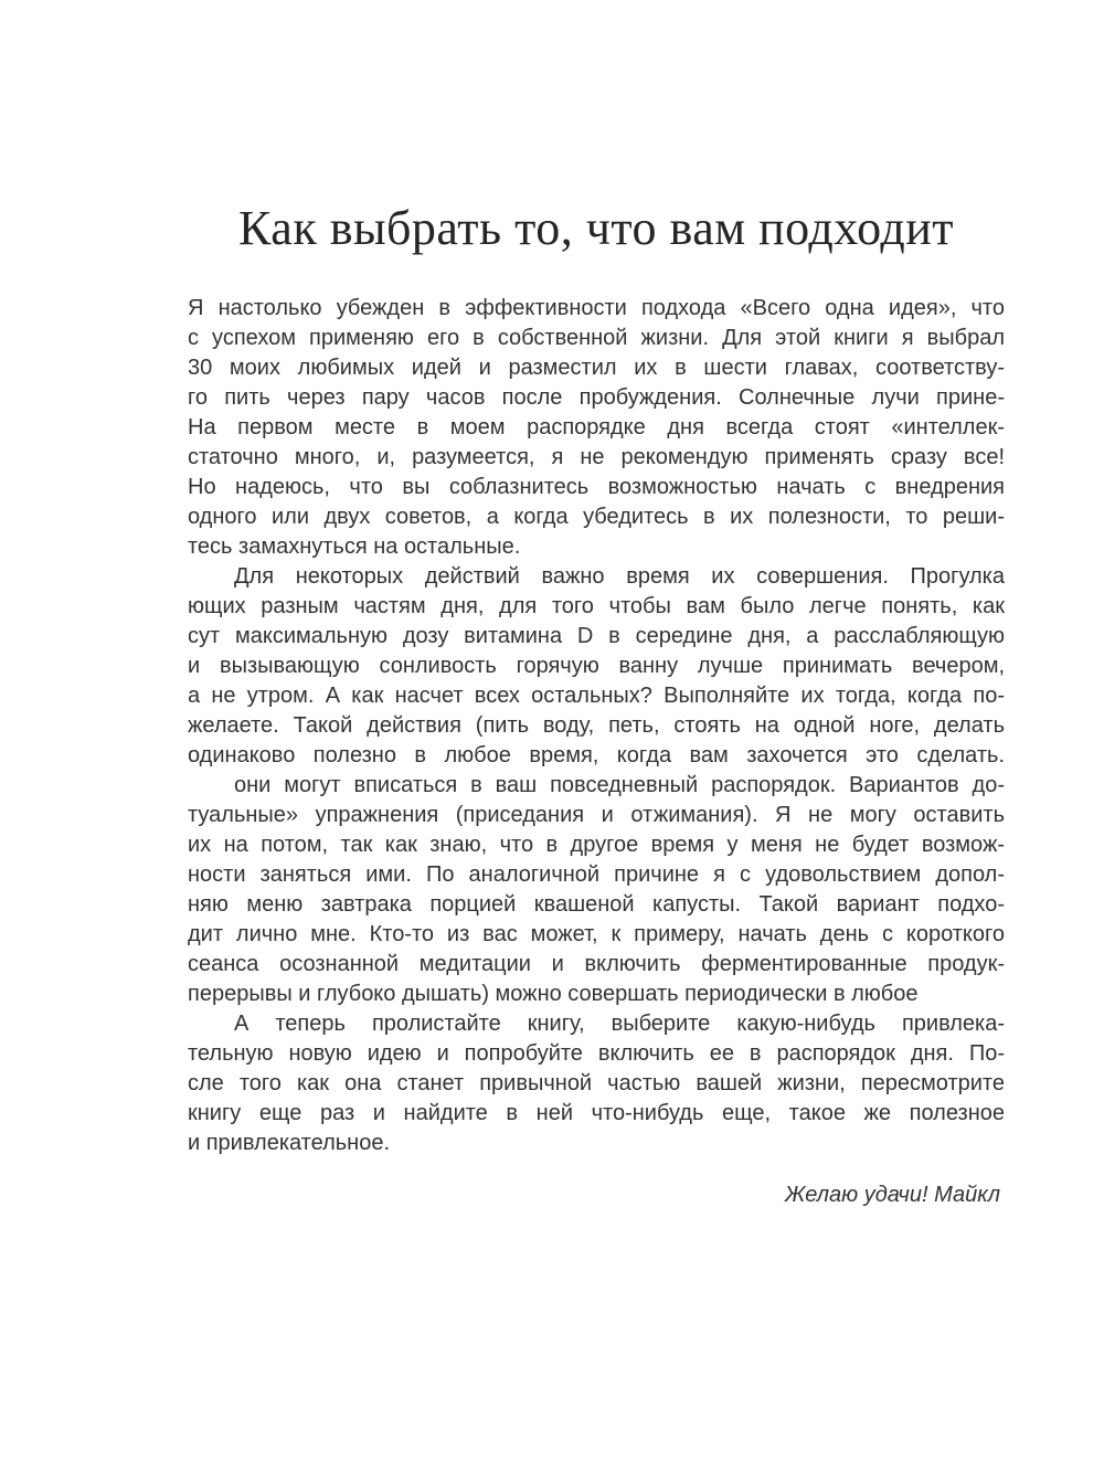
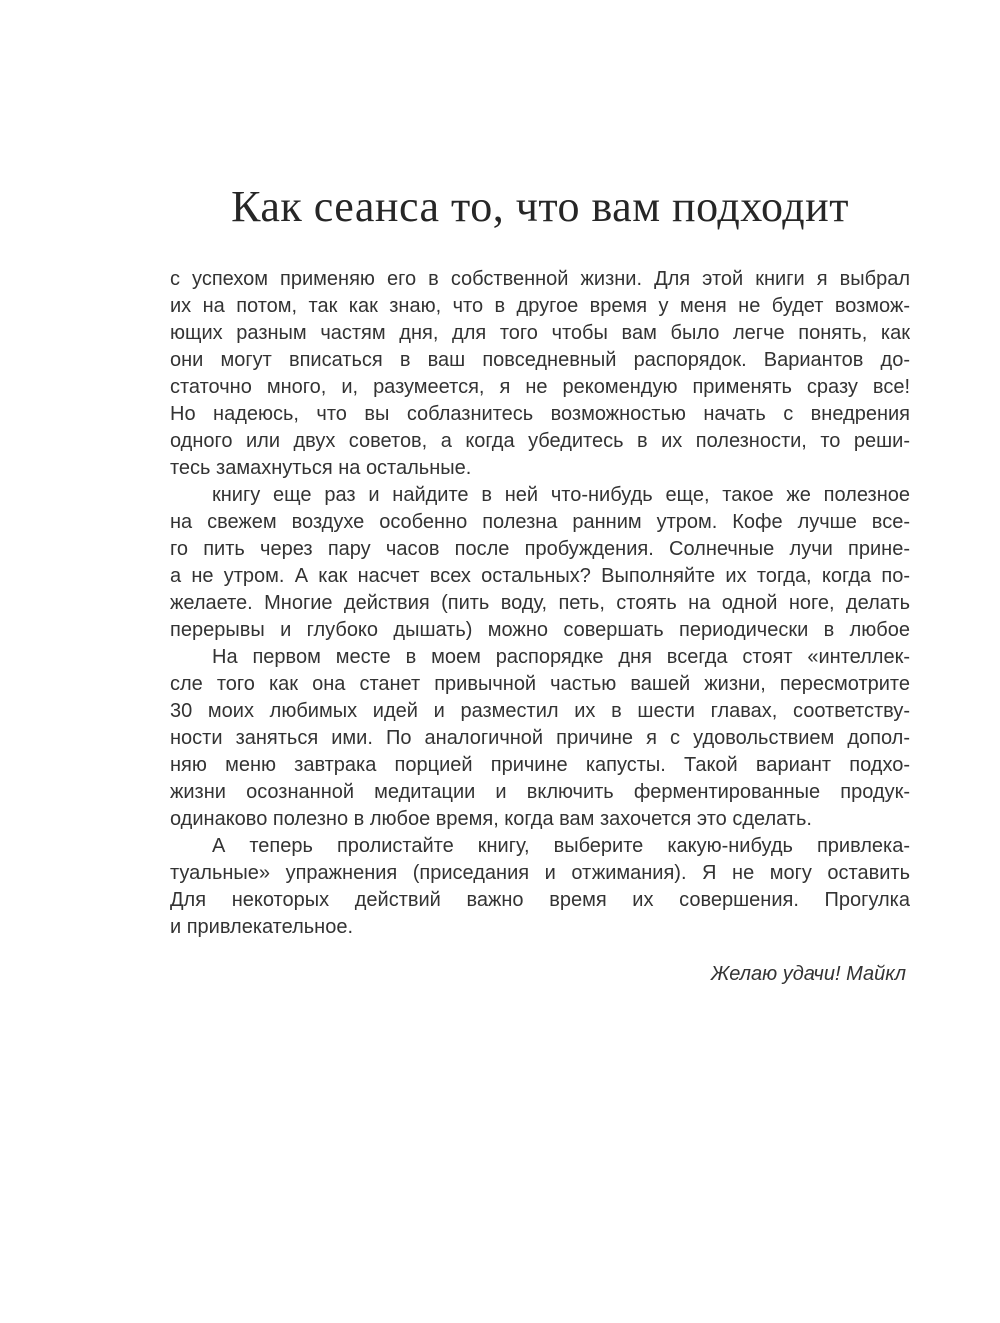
- Как выбрать то, что вам подходит
+ Как сеанса то, что вам подходит
- Я настолько убежден в эффективности подхода «Всего одна идея», что
  с успехом применяю его в собственной жизни. Для этой книги я выбрал
- 30 моих любимых идей и разместил их в шести главах, соответству-
+ их на потом, так как знаю, что в другое время у меня не будет возмож-
- го пить через пару часов после пробуждения. Солнечные лучи прине-
+ ющих разным частям дня, для того чтобы вам было легче понять, как
- На первом месте в моем распорядке дня всегда стоят «интеллек-
+ они могут вписаться в ваш повседневный распорядок. Вариантов до-
  статочно много, и, разумеется, я не рекомендую применять сразу все!
  Но надеюсь, что вы соблазнитесь возможностью начать с внедрения
  одного или двух советов, а когда убедитесь в их полезности, то реши-
  тесь замахнуться на остальные.
- Для некоторых действий важно время их совершения. Прогулка
+ книгу еще раз и найдите в ней что-нибудь еще, такое же полезное
+ на свежем воздухе особенно полезна ранним утром. Кофе лучше все-
- ющих разным частям дня, для того чтобы вам было легче понять, как
+ го пить через пару часов после пробуждения. Солнечные лучи прине-
- сут максимальную дозу витамина D в середине дня, а расслабляющую
- и вызывающую сонливость горячую ванну лучше принимать вечером,
  а не утром. А как насчет всех остальных? Выполняйте их тогда, когда по-
- желаете. Такой действия (пить воду, петь, стоять на одной ноге, делать
+ желаете. Многие действия (пить воду, петь, стоять на одной ноге, делать
- одинаково полезно в любое время, когда вам захочется это сделать.
+ перерывы и глубоко дышать) можно совершать периодически в любое
- они могут вписаться в ваш повседневный распорядок. Вариантов до-
+ На первом месте в моем распорядке дня всегда стоят «интеллек-
- туальные» упражнения (приседания и отжимания). Я не могу оставить
+ сле того как она станет привычной частью вашей жизни, пересмотрите
- их на потом, так как знаю, что в другое время у меня не будет возмож-
+ 30 моих любимых идей и разместил их в шести главах, соответству-
  ности заняться ими. По аналогичной причине я с удовольствием допол-
- няю меню завтрака порцией квашеной капусты. Такой вариант подхо-
+ няю меню завтрака порцией причине капусты. Такой вариант подхо-
- дит лично мне. Кто-то из вас может, к примеру, начать день с короткого
- сеанса осознанной медитации и включить ферментированные продук-
+ жизни осознанной медитации и включить ферментированные продук-
- перерывы и глубоко дышать) можно совершать периодически в любое
+ одинаково полезно в любое время, когда вам захочется это сделать.
  А теперь пролистайте книгу, выберите какую-нибудь привлека-
- тельную новую идею и попробуйте включить ее в распорядок дня. По-
- сле того как она станет привычной частью вашей жизни, пересмотрите
+ туальные» упражнения (приседания и отжимания). Я не могу оставить
- книгу еще раз и найдите в ней что-нибудь еще, такое же полезное
+ Для некоторых действий важно время их совершения. Прогулка
  и привлекательное.
  Желаю удачи! Майкл
